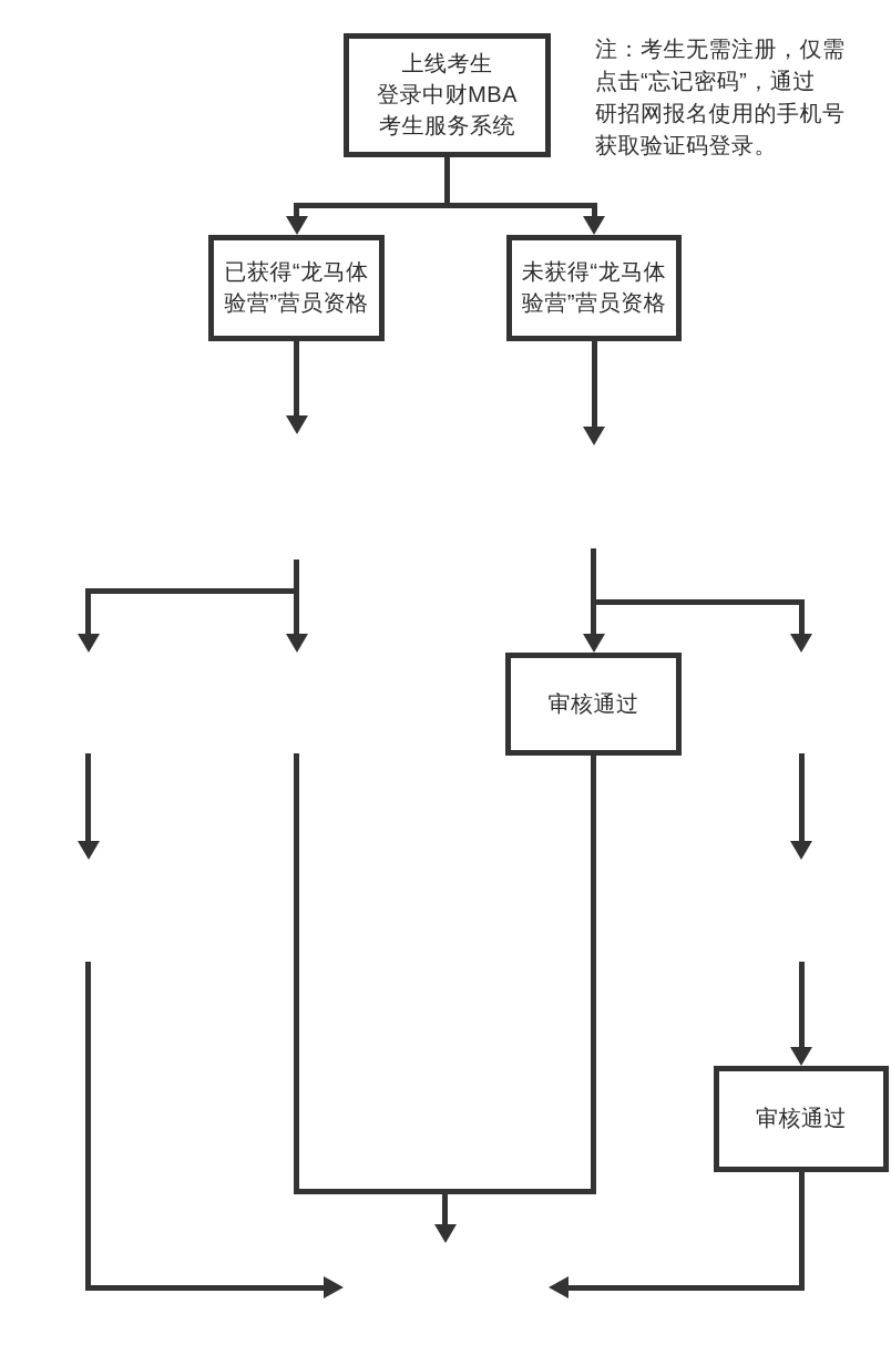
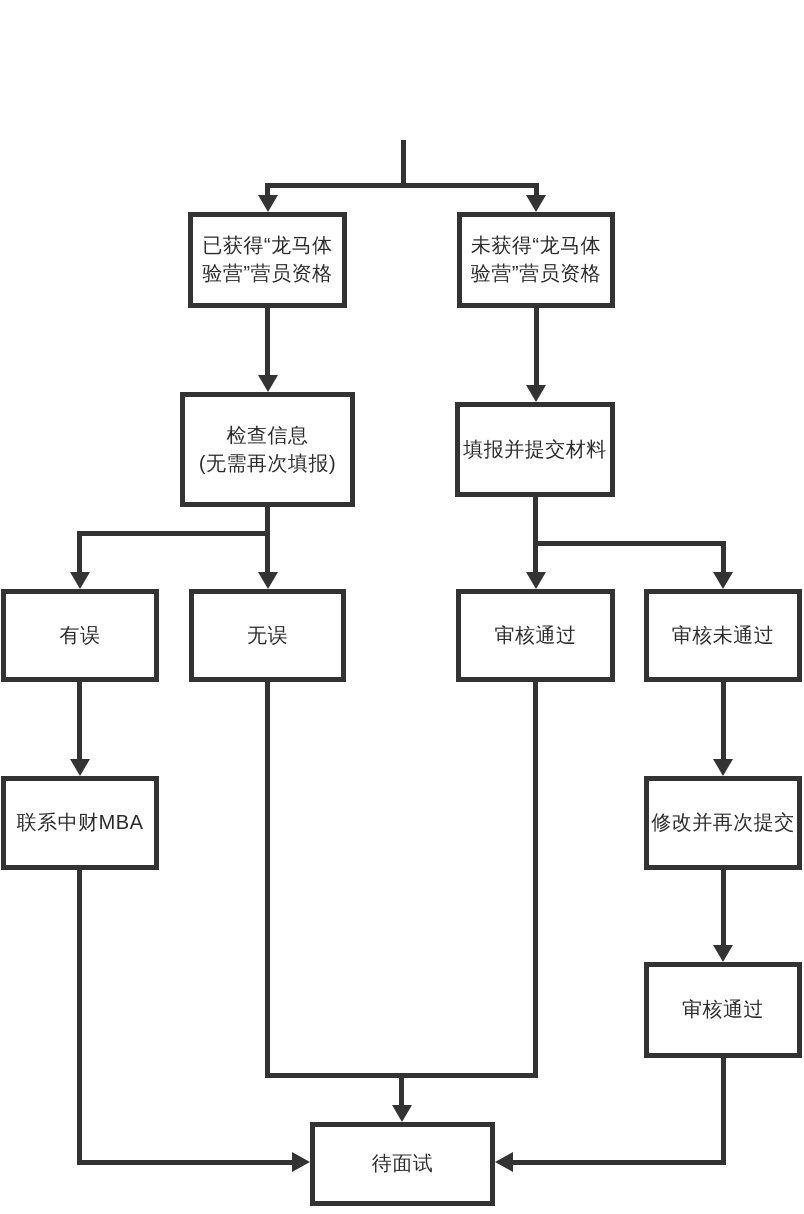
- 注：考生无需注册，仅需
- 点击“忘记密码”，通过
- 研招网报名使用的手机号
- 获取验证码登录。
- 上线考生
- 登录中财MBA
- 考生服务系统
  已获得“龙马体
  验营”营员资格
  未获得“龙马体
  验营”营员资格
+ 检查信息
+ (无需再次填报)
+ 填报并提交材料
+ 有误
+ 无误
  审核通过
+ 审核未通过
+ 联系中财MBA
+ 修改并再次提交
  审核通过
+ 待面试
